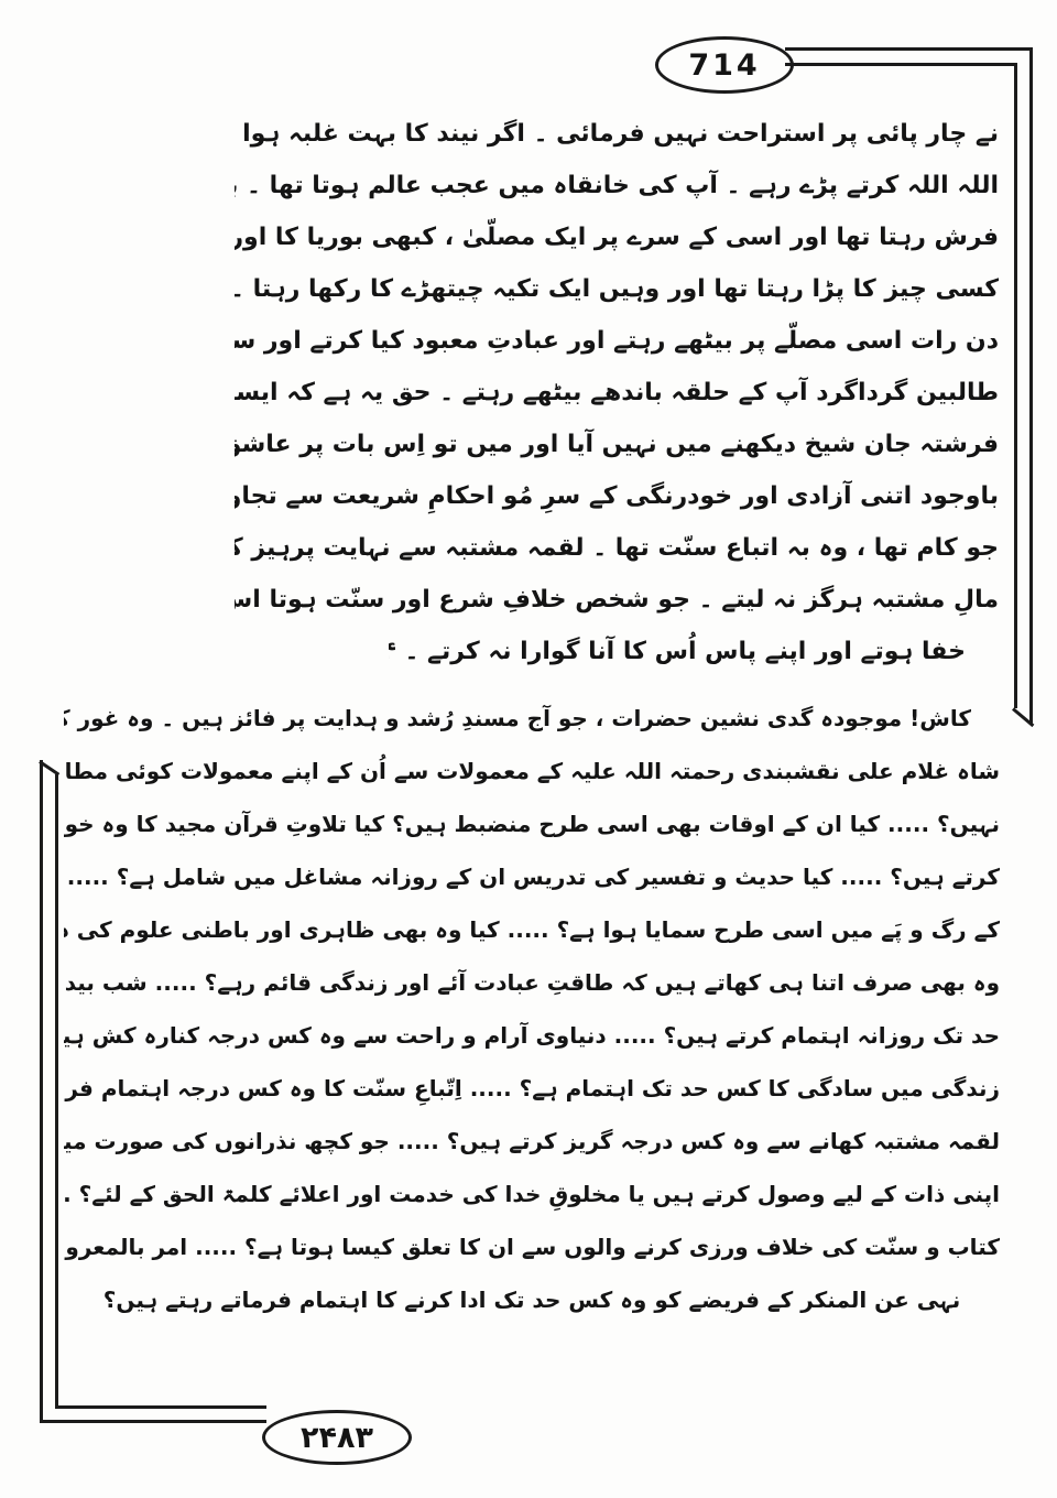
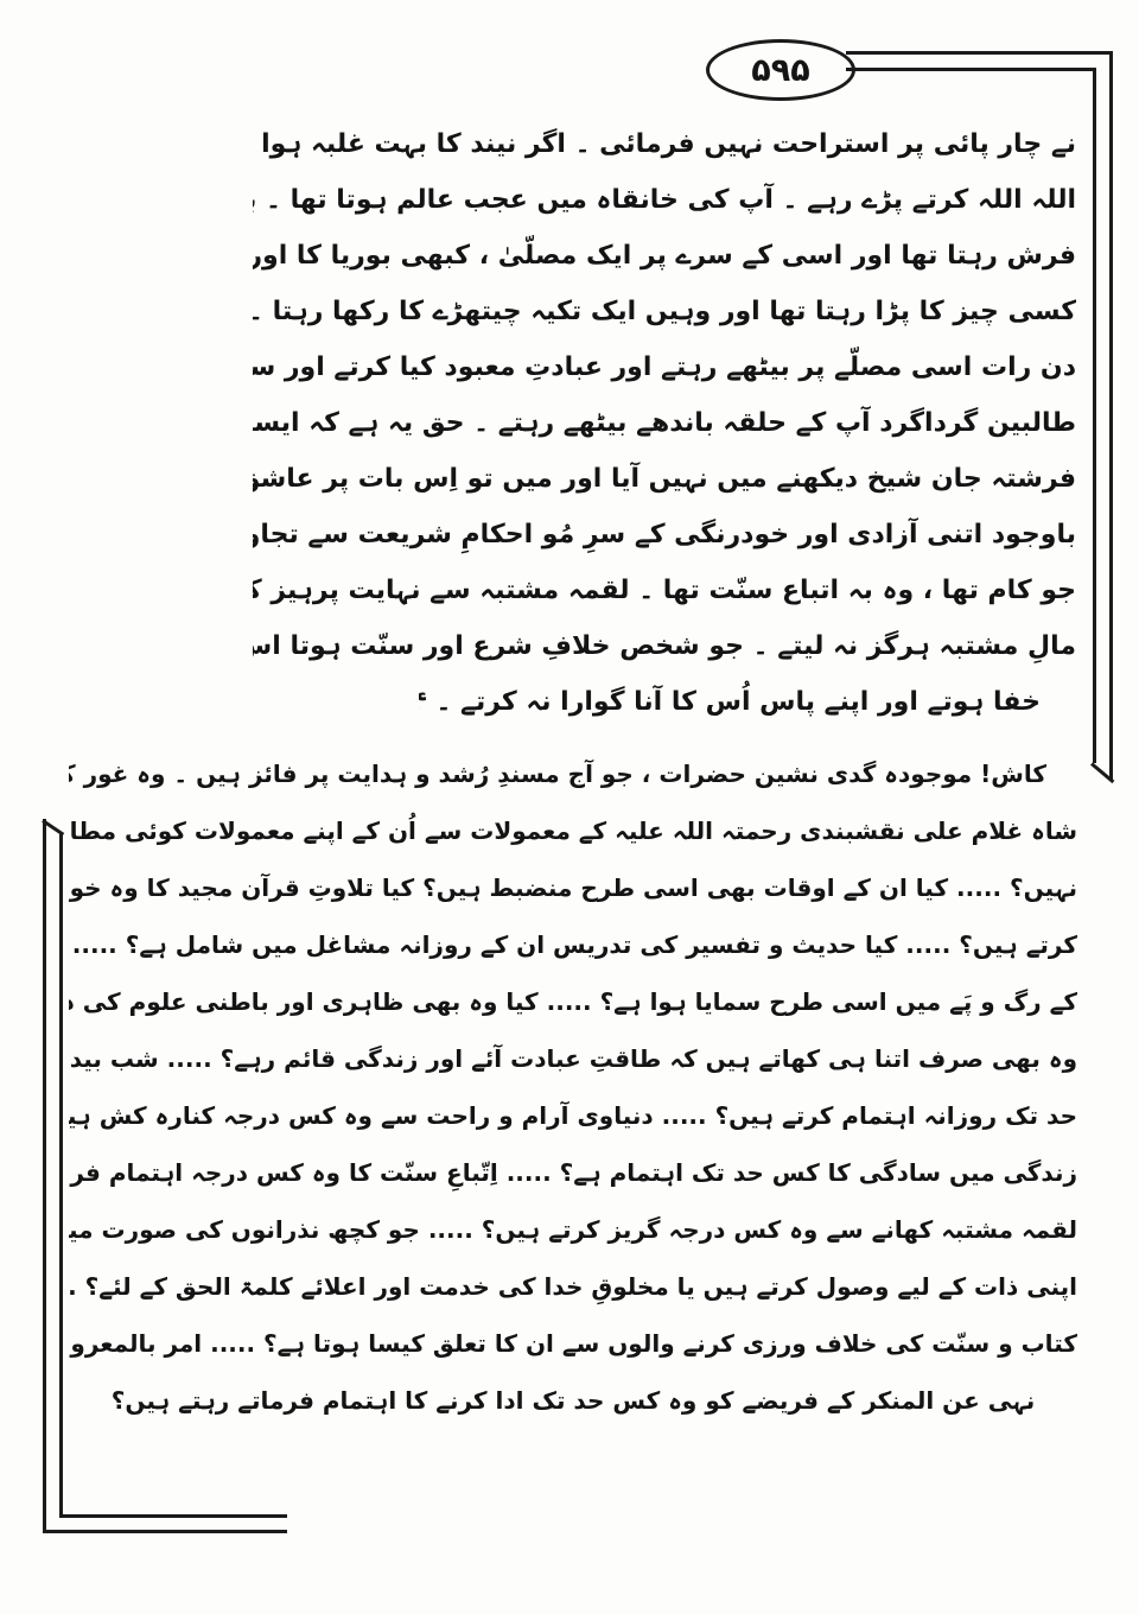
- 714
+ ۵۹۵
- ۲۴۸۳
  نے چار پائی پر استراحت نہیں فرمائی ۔ اگر نیند کا بہت غلبہ ہوا
  اللہ اللہ کرتے پڑے رہے ۔ آپ کی خانقاہ میں عجب عالم ہوتا تھا ۔ ب
  فرش رہتا تھا اور اسی کے سرے پر ایک مصلّیٰ ، کبھی بوریا کا اور
  کسی چیز کا پڑا رہتا تھا اور وہیں ایک تکیہ چیتھڑے کا رکھا رہتا ۔
  دن رات اسی مصلّے پر بیٹھے رہتے اور عبادتِ معبود کیا کرتے اور س
  طالبین گرداگرد آپ کے حلقہ باندھے بیٹھے رہتے ۔ حق یہ ہے کہ ایس
  فرشتہ جان شیخ دیکھنے میں نہیں آیا اور میں تو اِس بات پر عاش
  باوجود اتنی آزادی اور خودرنگی کے سرِ مُو احکامِ شریعت سے تجاو
  جو کام تھا ، وہ بہ اتباع سنّت تھا ۔ لقمہ مشتبہ سے نہایت پرہیز ک
  مالِ مشتبہ ہرگز نہ لیتے ۔ جو شخص خلافِ شرع اور سنّت ہوتا اس
  خفا ہوتے اور اپنے پاس اُس کا آنا گوارا نہ کرتے ۔ ۴
  کاش! موجودہ گدی نشین حضرات ، جو آج مسندِ رُشد و ہدایت پر فائز ہیں ۔ وہ غور ک
  شاہ غلام علی نقشبندی رحمتہ اللہ علیہ کے معمولات سے اُن کے اپنے معمولات کوئی مطا
  نہیں؟ ..... کیا ان کے اوقات بھی اسی طرح منضبط ہیں؟ کیا تلاوتِ قرآن مجید کا وہ خو
  کرتے ہیں؟ ..... کیا حدیث و تفسیر کی تدریس ان کے روزانہ مشاغل میں شامل ہے؟ .....
  کے رگ و پَے میں اسی طرح سمایا ہوا ہے؟ ..... کیا وہ بھی ظاہری اور باطنی علوم کی د
  وہ بھی صرف اتنا ہی کھاتے ہیں کہ طاقتِ عبادت آئے اور زندگی قائم رہے؟ ..... شب بید
  حد تک روزانہ اہتمام کرتے ہیں؟ ..... دنیاوی آرام و راحت سے وہ کس درجہ کنارہ کش ہی
  زندگی میں سادگی کا کس حد تک اہتمام ہے؟ ..... اِتّباعِ سنّت کا وہ کس درجہ اہتمام فر
  لقمہ مشتبہ کھانے سے وہ کس درجہ گریز کرتے ہیں؟ ..... جو کچھ نذرانوں کی صورت می
  اپنی ذات کے لیے وصول کرتے ہیں یا مخلوقِ خدا کی خدمت اور اعلائے کلمۃ الحق کے لئے؟ .
  کتاب و سنّت کی خلاف ورزی کرنے والوں سے ان کا تعلق کیسا ہوتا ہے؟ ..... امر بالمعرو
  نہی عن المنکر کے فریضے کو وہ کس حد تک ادا کرنے کا اہتمام فرماتے رہتے ہیں؟
